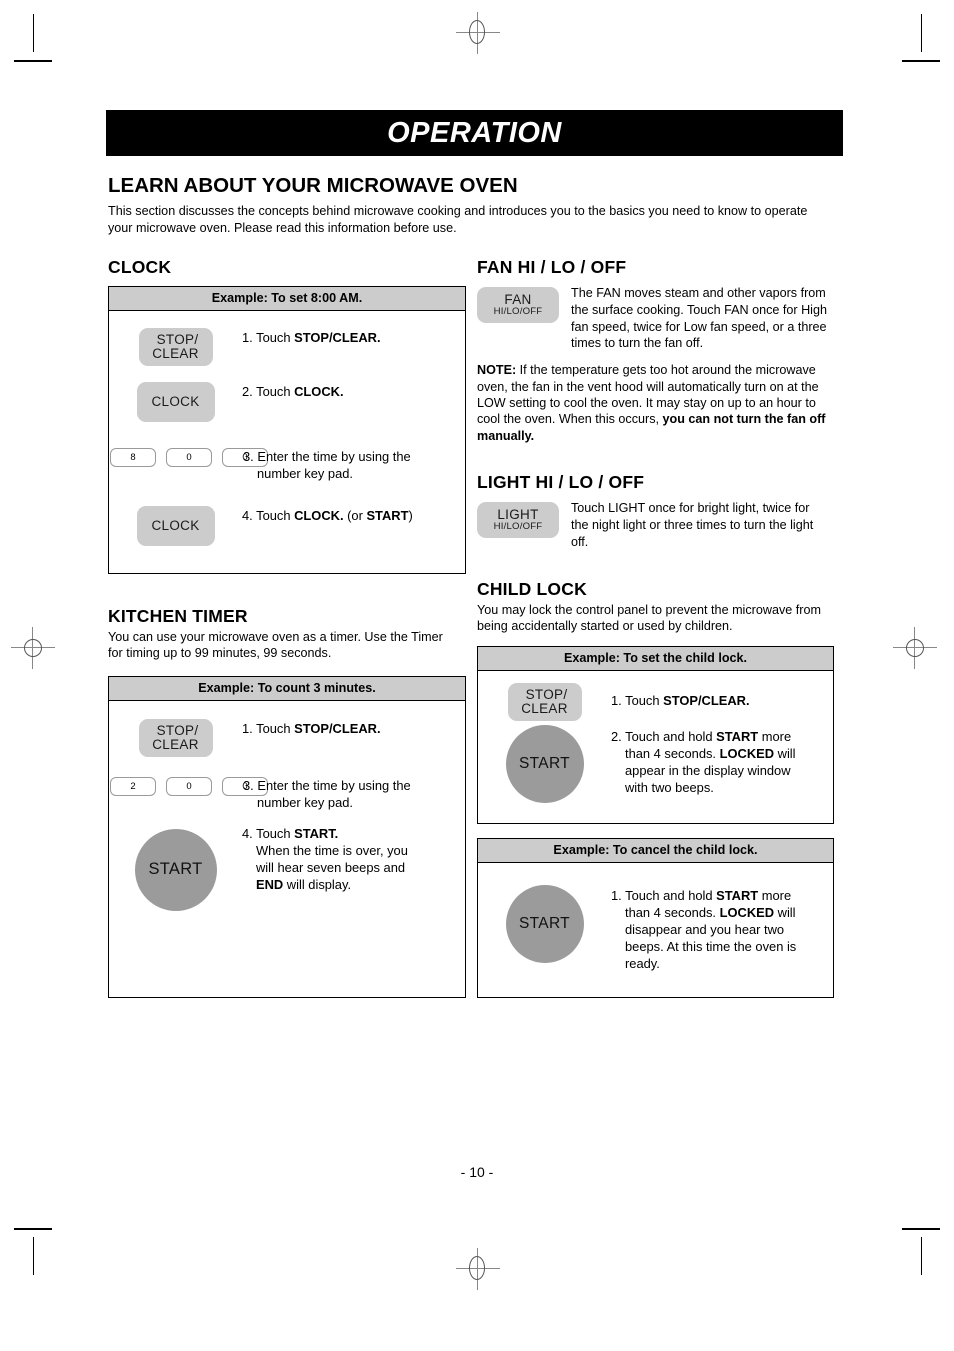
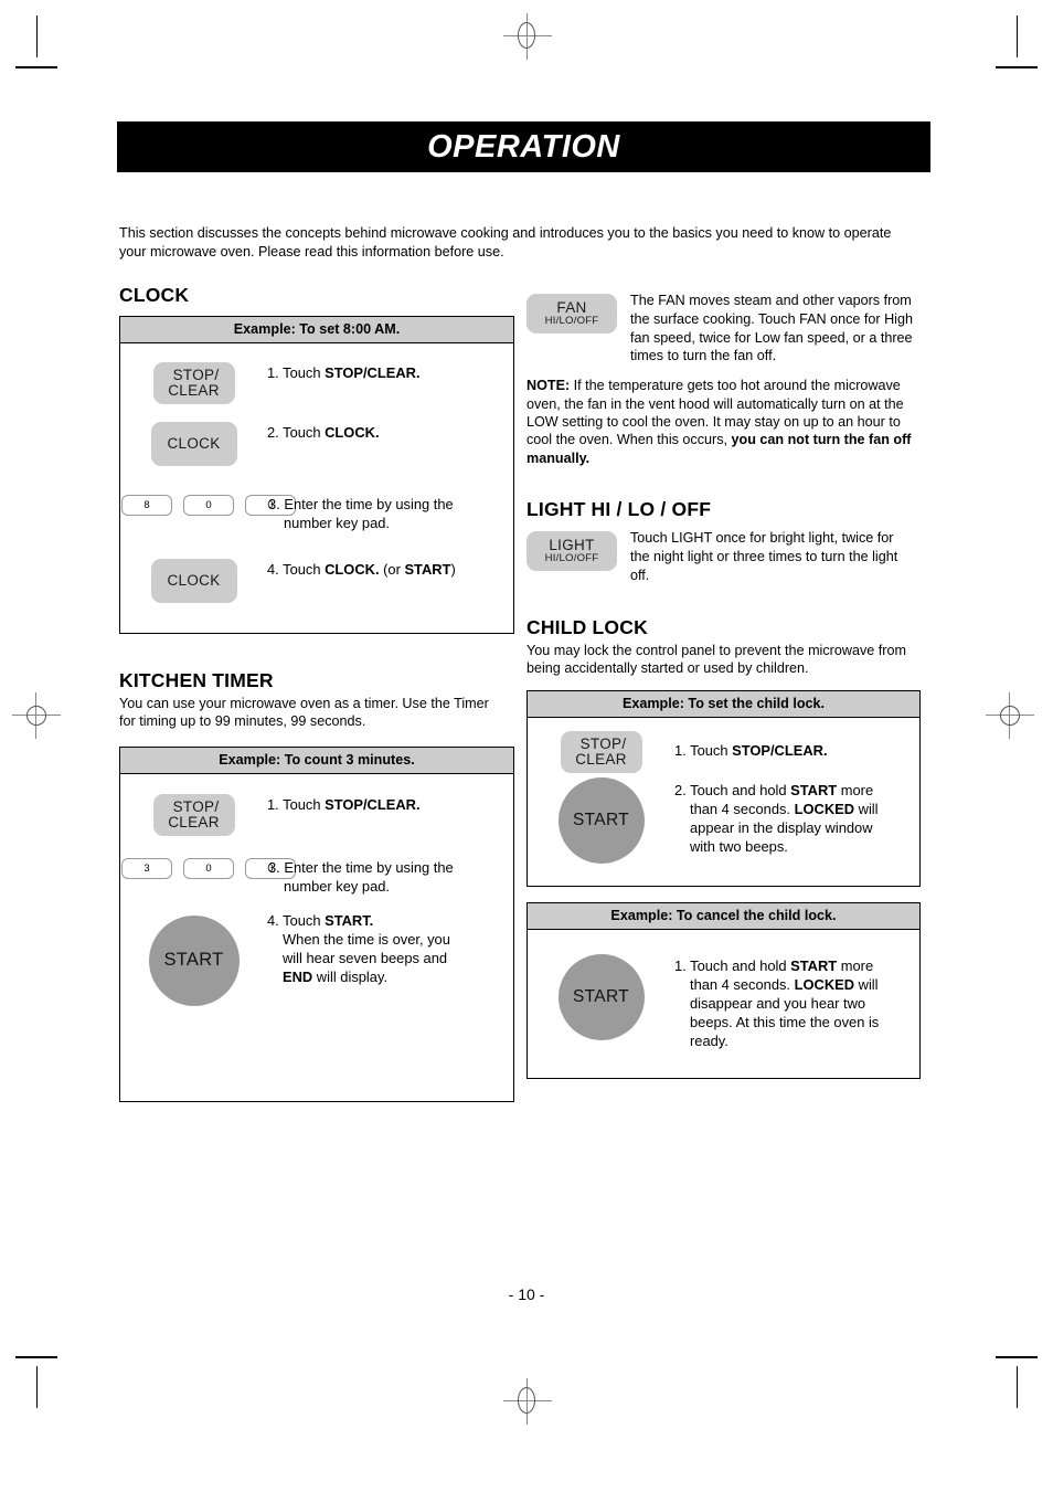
  OPERATION
- LEARN ABOUT YOUR MICROWAVE OVEN
  This section discusses the concepts behind microwave cooking and introduces you to the basics you need to know to operate your microwave oven. Please read this information before use.
  CLOCK
  Example: To set 8:00 AM.
  STOP/
  CLEAR
  1. Touch STOP/CLEAR.
  CLOCK
  2. Touch CLOCK.
  8
  0
  0
  3. Enter the time by using the
  number key pad.
  CLOCK
  4. Touch CLOCK. (or START)
  KITCHEN TIMER
  You can use your microwave oven as a timer. Use the Timer for timing up to 99 minutes, 99 seconds.
  Example: To count 3 minutes.
  STOP/
  CLEAR
  1. Touch STOP/CLEAR.
- 2
+ 3
  0
  0
  3. Enter the time by using the
  number key pad.
  START
  4. Touch START.
  When the time is over, you
  will hear seven beeps and
  END will display.
- FAN HI / LO / OFF
  FAN
  HI/LO/OFF
  The FAN moves steam and other vapors from the surface cooking. Touch FAN once for High fan speed, twice for Low fan speed, or a three times to turn the fan off.
  NOTE: If the temperature gets too hot around the microwave oven, the fan in the vent hood will automatically turn on at the LOW setting to cool the oven. It may stay on up to an hour to cool the oven. When this occurs, you can not turn the fan off manually.
  LIGHT HI / LO / OFF
  LIGHT
  HI/LO/OFF
  Touch LIGHT once for bright light, twice for the night light or three times to turn the light off.
  CHILD LOCK
  You may lock the control panel to prevent the microwave from being accidentally started or used by children.
  Example: To set the child lock.
  STOP/
  CLEAR
  1. Touch STOP/CLEAR.
  START
  2. Touch and hold START more
  than 4 seconds. LOCKED will
  appear in the display window
  with two beeps.
  Example: To cancel the child lock.
  START
  1. Touch and hold START more
  than 4 seconds. LOCKED will
  disappear and you hear two
  beeps. At this time the oven is
  ready.
  - 10 -
